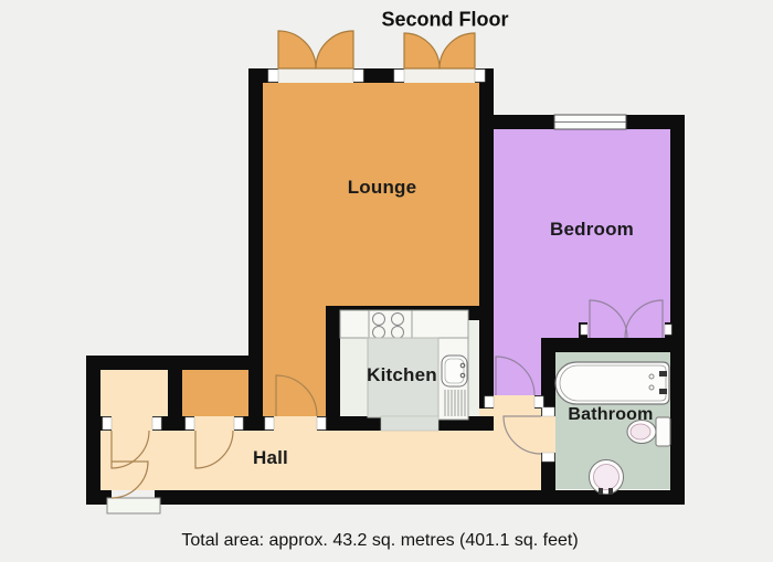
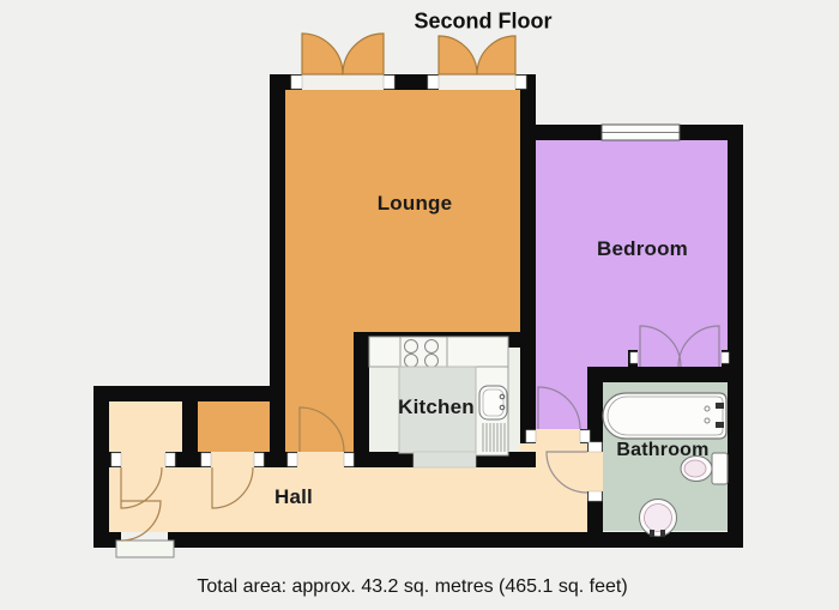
  Second Floor
  Lounge
  Bedroom
  Kitchen
  Bathroom
  Hall
- Total area: approx. 43.2 sq. metres (401.1 sq. feet)
+ Total area: approx. 43.2 sq. metres (465.1 sq. feet)
